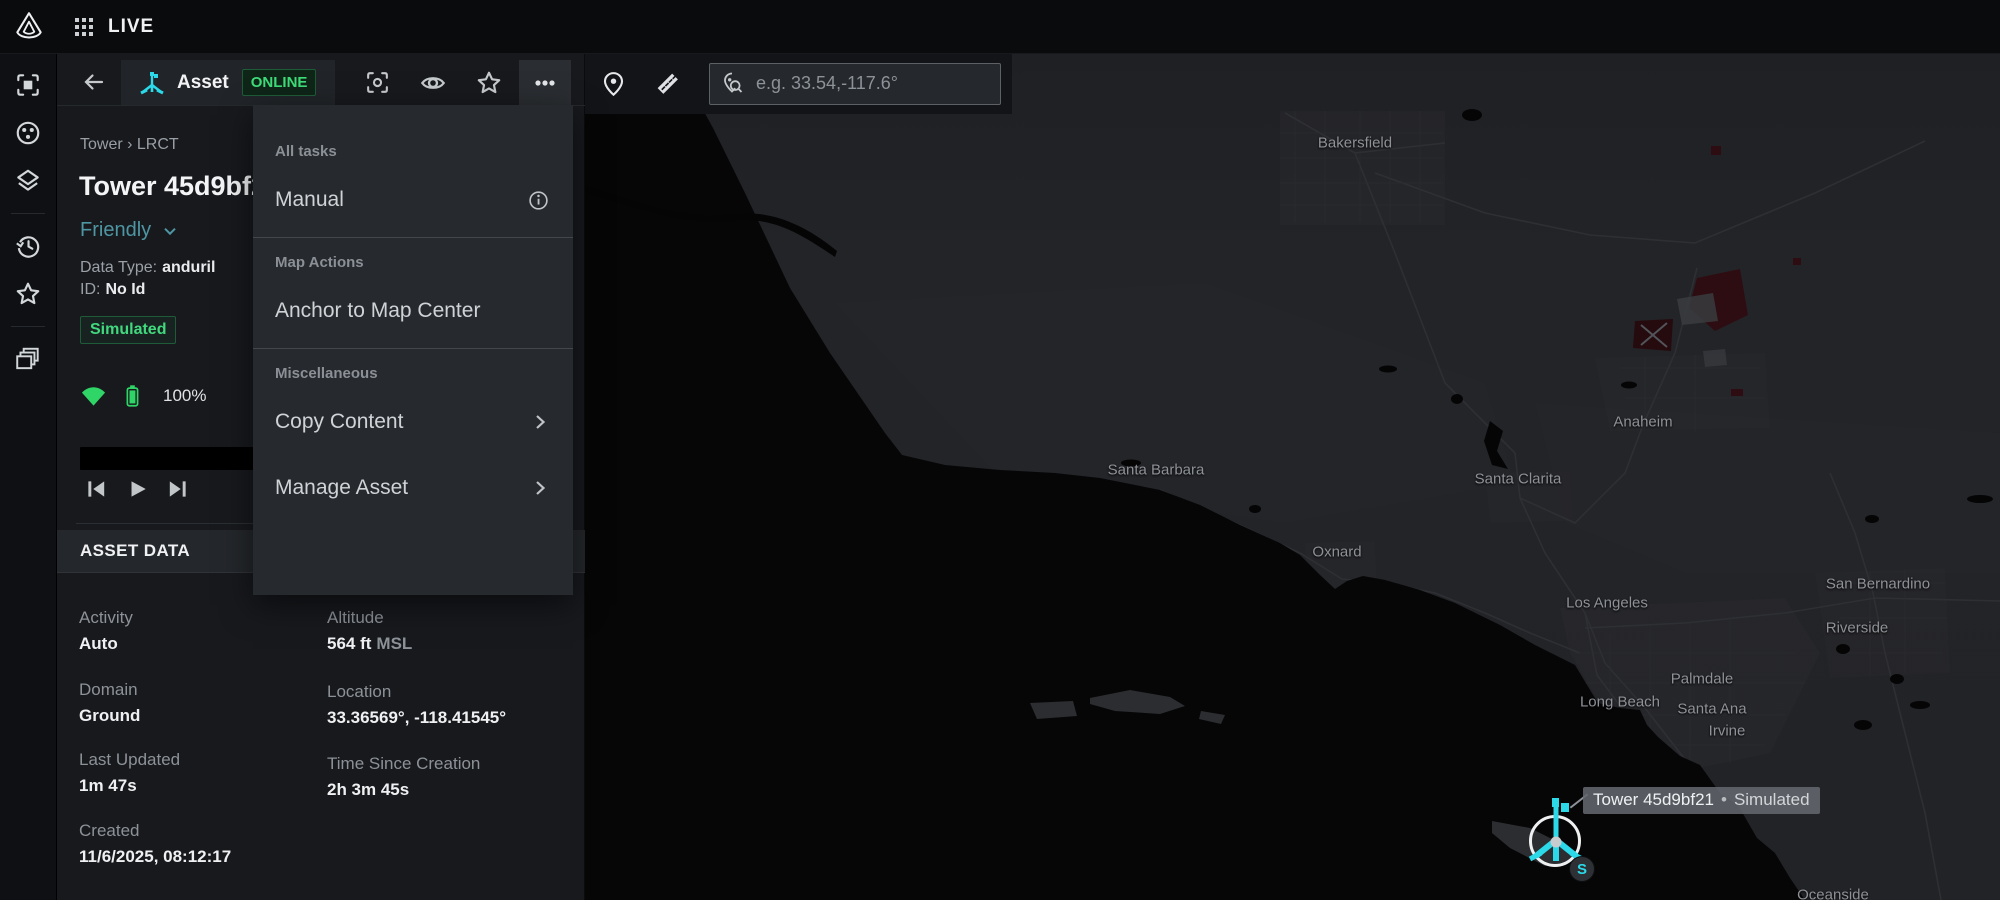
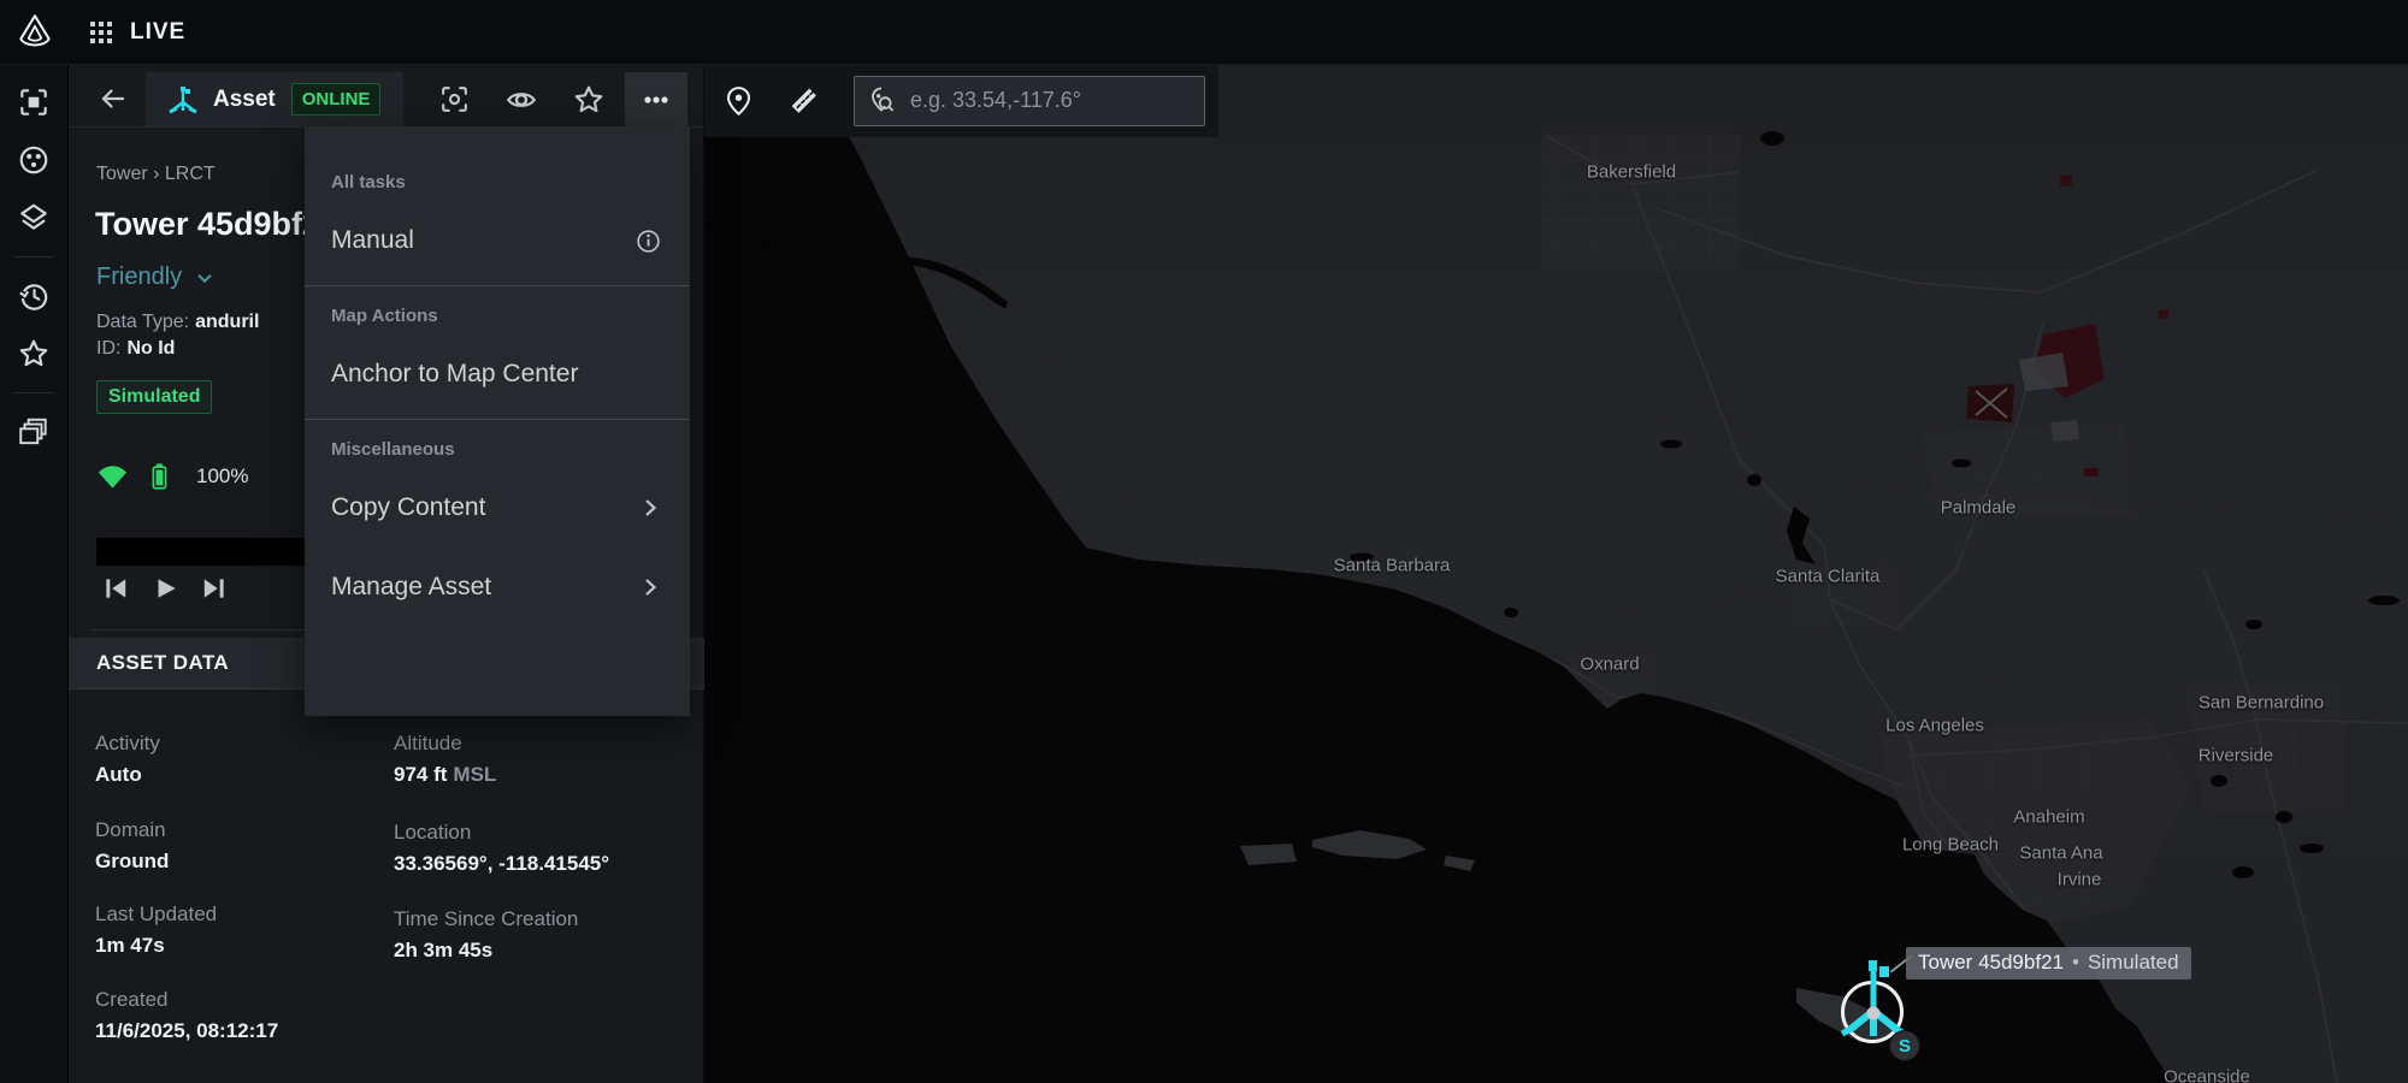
  Bakersfield
- Anaheim
+ Palmdale
  Santa Barbara
  Santa Clarita
  Oxnard
  San Bernardino
  Los Angeles
  Riverside
- Palmdale
+ Anaheim
  Long Beach
  Santa Ana
  Irvine
  Oceanside
  e.g. 33.54,-117.6°
  S
  Tower 45d9bf21 • Simulated
  LIVE
  Asset
  ONLINE
  Tower › LRCT
  Tower 45d9bf
  Friendly
  Data Type: anduril
  ID: No Id
  Simulated
  100%
  ASSET DATA
  Activity
  Auto
  Domain
  Ground
  Last Updated
  1m 47s
  Created
  11/6/2025, 08:12:17
  Altitude
- 564 ft MSL
+ 974 ft MSL
  Location
  33.36569°, -118.41545°
  Time Since Creation
  2h 3m 45s
  All tasks
  Manual
  Map Actions
  Anchor to Map Center
  Miscellaneous
  Copy Content
  Manage Asset
